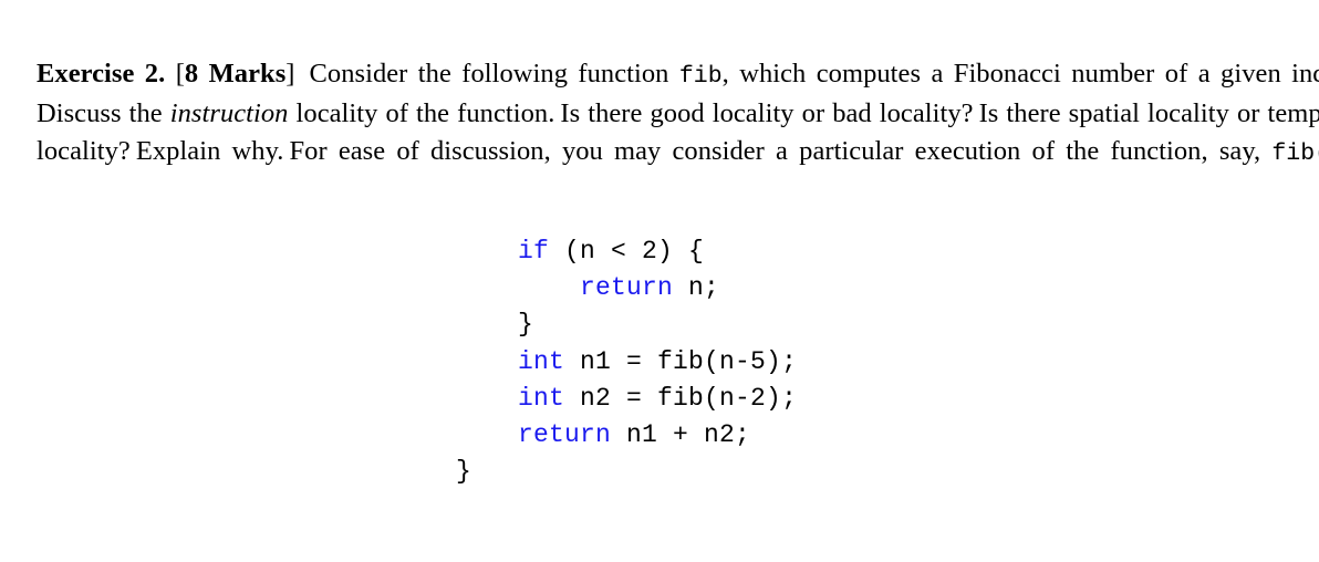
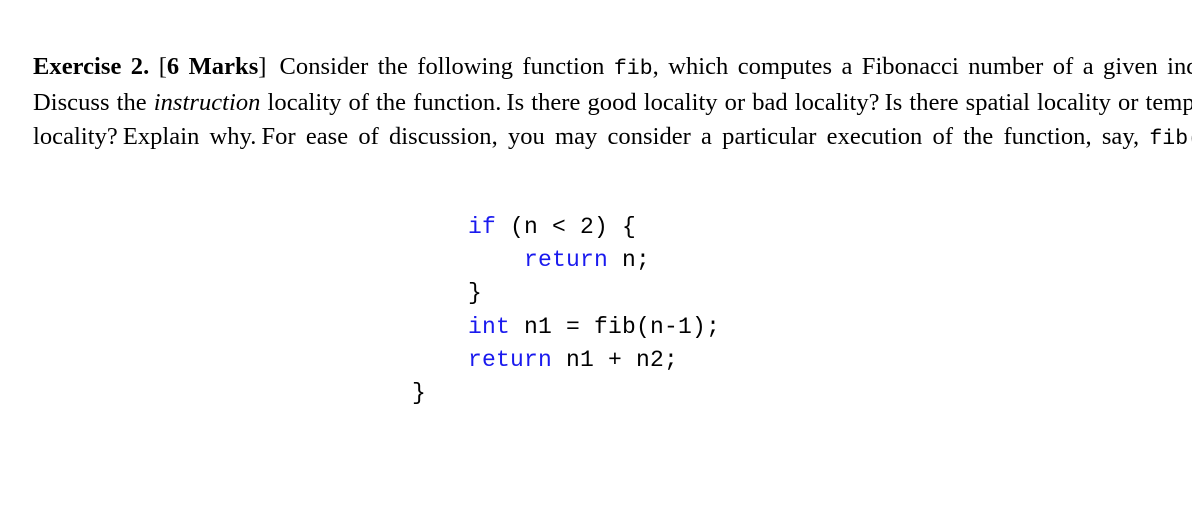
- Exercise 2. [8 Marks] Consider the following function fib, which computes a Fibonacci number of a given inDiscuss the instruction locality of the function. Is there good locality or bad locality? Is there spatial locality or temp locality? Explain why. For ease of discussion, you may consider a particular execution of the function, say, fib
+ Exercise 2. [6 Marks] Consider the following function fib, which computes a Fibonacci number of a given inDiscuss the instruction locality of the function. Is there good locality or bad locality? Is there spatial locality or temp locality? Explain why. For ease of discussion, you may consider a particular execution of the function, say, fib
  if (n < 2) {
  return n;
  }
- int n1 = fib(n-5);
+ int n1 = fib(n-1);
- int n2 = fib(n-2);
  return n1 + n2;
  }
